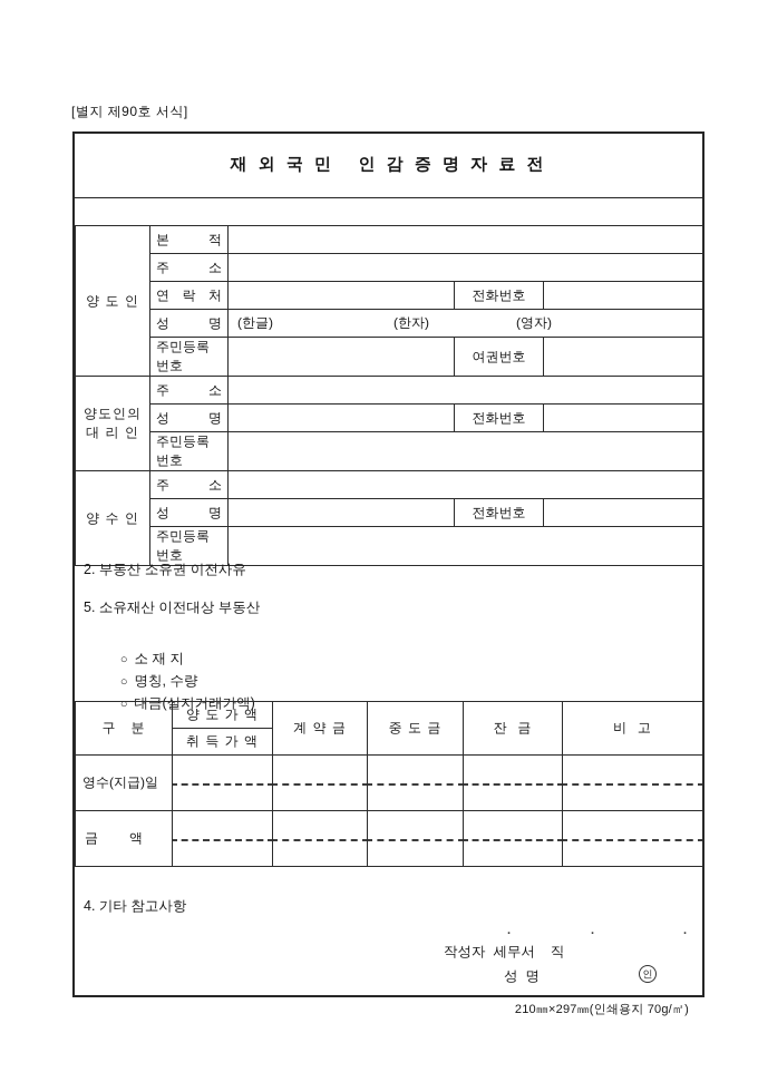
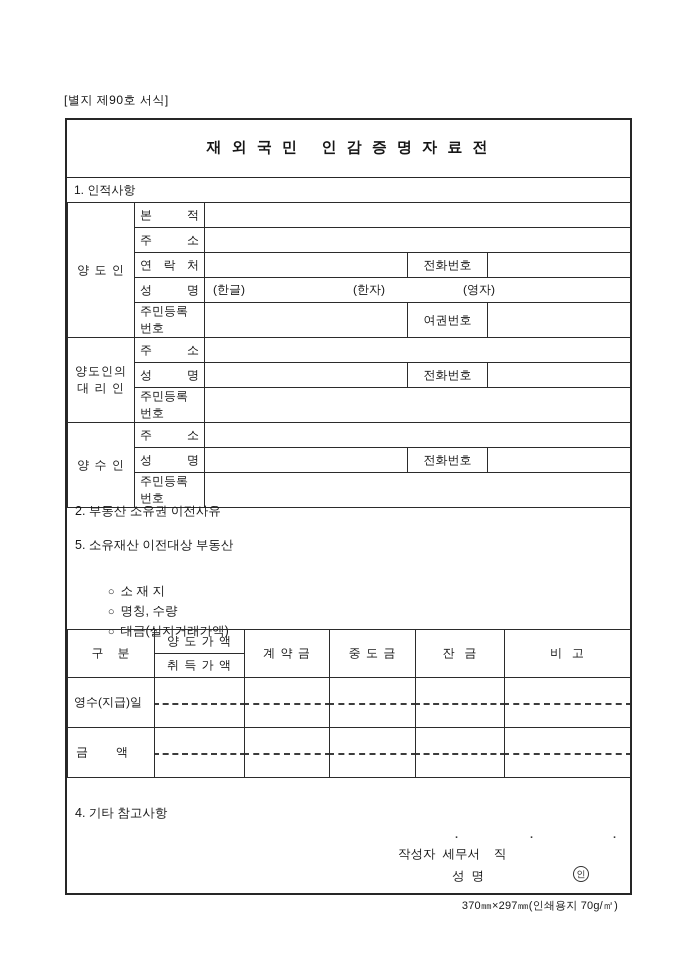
  [별지 제90호 서식]
  재 외 국 민 인 감 증 명 자 료 전
+ 1. 인적사항
  양 도 인	본 적
  주 소
  연 락 처		전화번호
  성 명	(한글) (한자) (영자)
  주민등록번호		여권번호
  양도인의 대 리 인	주 소
  성 명		전화번호
  주민등록번호
  양 수 인	주 소
  성 명		전화번호
  주민등록번호
  2. 부동산 소유권 이전사유
  5. 소유재산 이전대상 부동산
  ○ 소 재 지
  ○ 명칭, 수량
  ○ 대금(실지거래가액)
  구 분	양 도 가 액	계 약 금	중 도 금	잔 금	비 고
  취 득 가 액
  영수(지급)일
  금 액
  4. 기타 참고사항
  .
  .
  .
  작성자 세무서 직
  성 명
  인
- 210㎜×297㎜(인쇄용지 70g/㎡)
+ 370㎜×297㎜(인쇄용지 70g/㎡)
